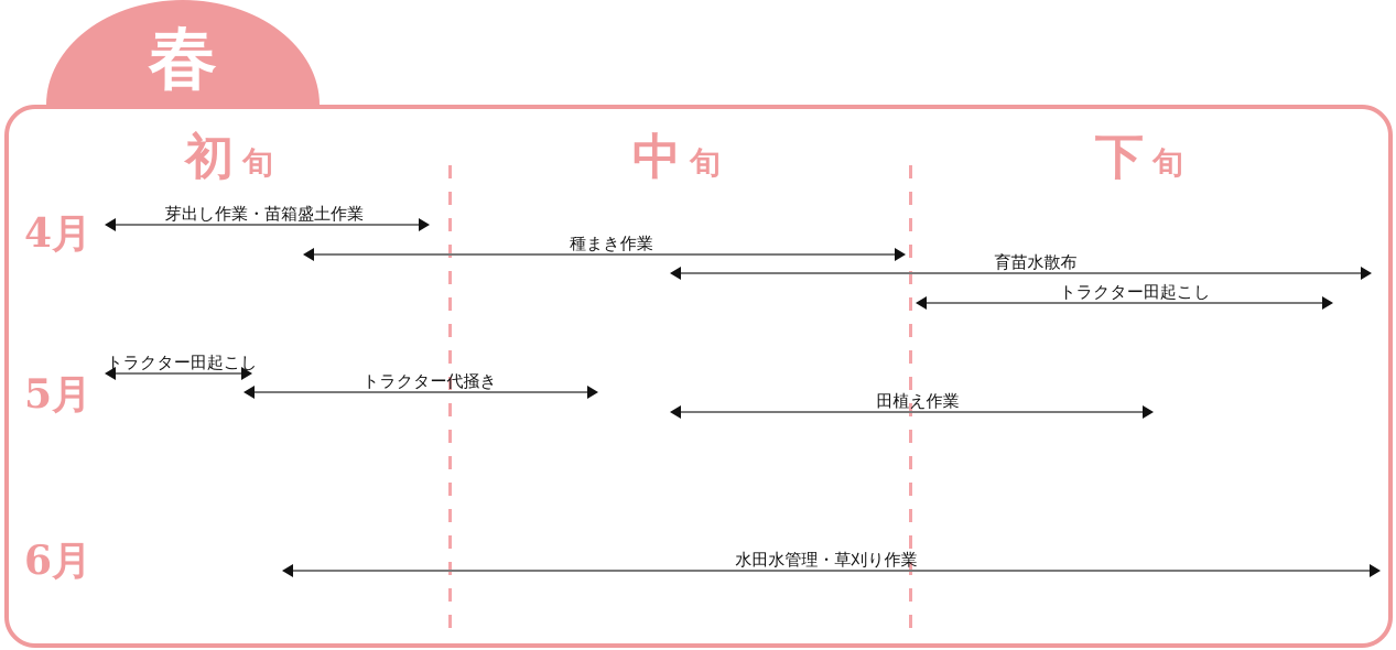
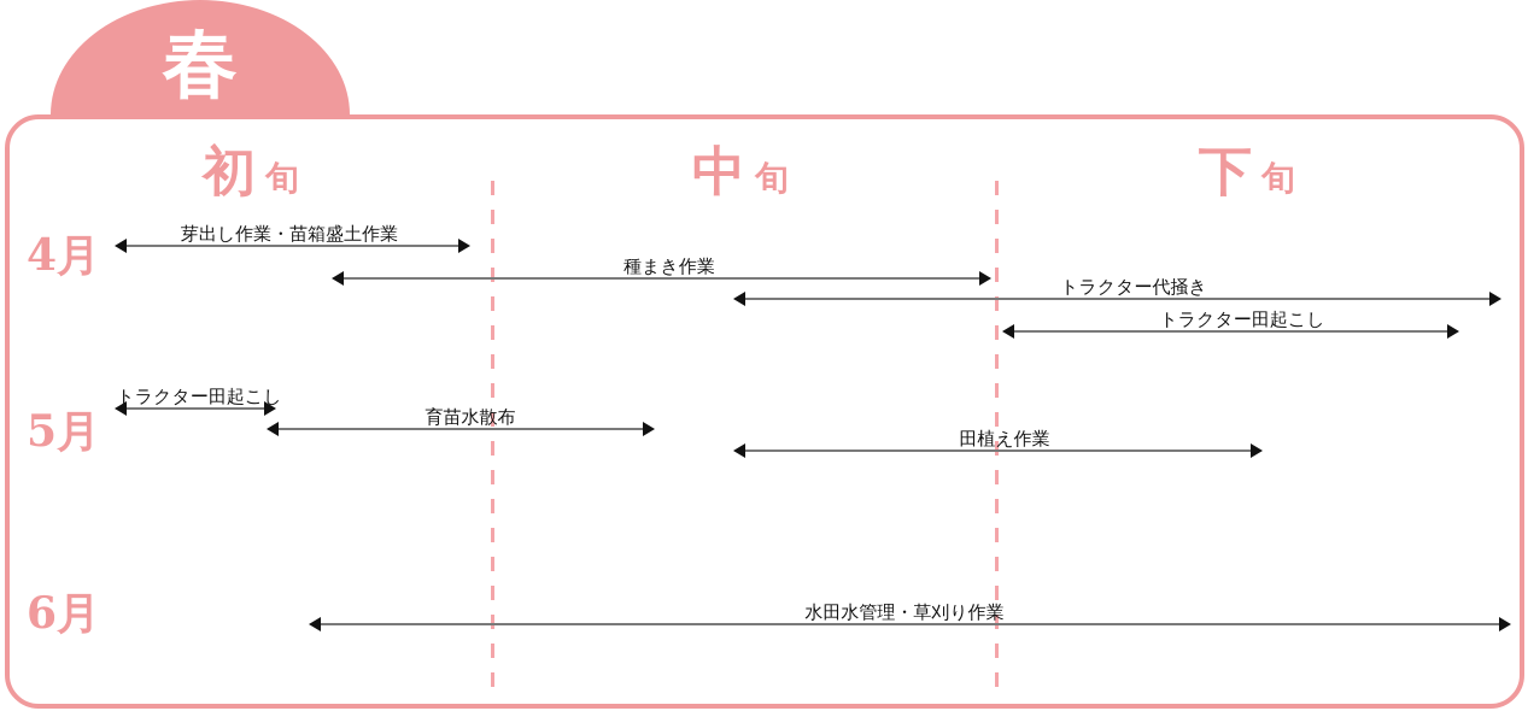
  春
  初 旬
  中 旬
  下 旬
  4月
  5月
  6月
  芽出し作業・苗箱盛土作業
  種まき作業
- 育苗水散布
+ トラクター代掻き
  トラクター田起こし
  トラクター田起こし
- トラクター代掻き
+ 育苗水散布
  田植え作業
  水田水管理・草刈り作業
